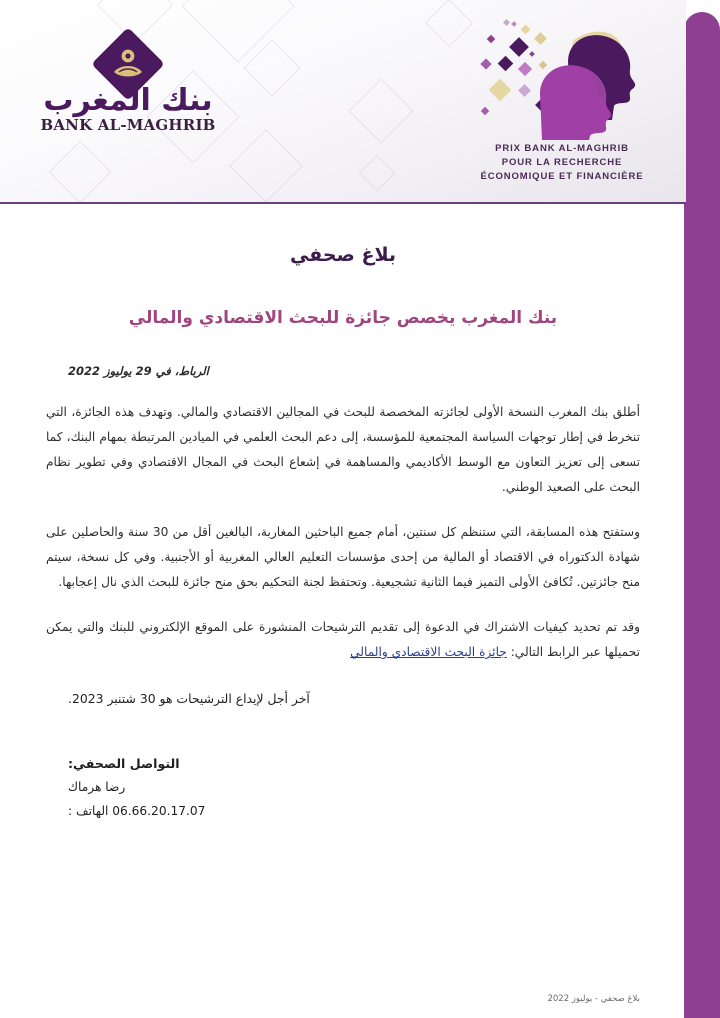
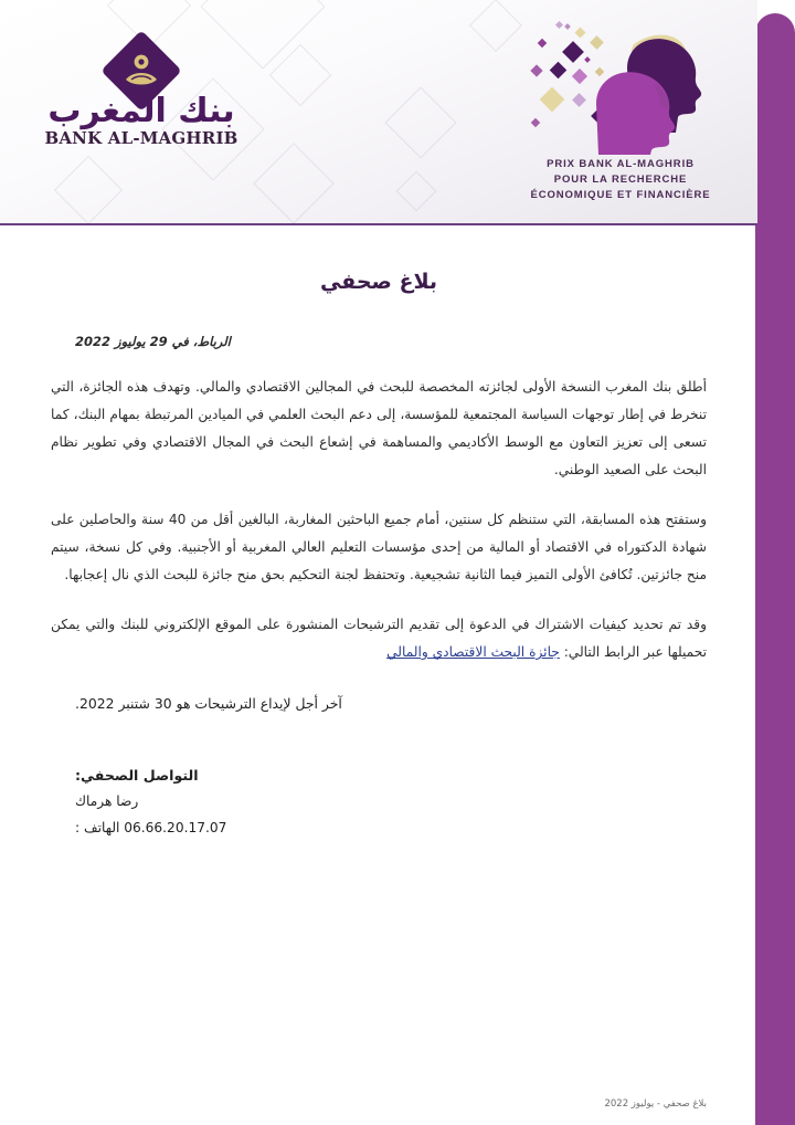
  بنك المغرب
  BANK AL-MAGHRIB
  PRIX BANK AL-MAGHRIB
  POUR LA RECHERCHE
  ÉCONOMIQUE ET FINANCIÈRE
  بلاغ صحفي
- بنك المغرب يخصص جائزة للبحث الاقتصادي والمالي
  الرباط، في 29 يوليوز 2022
  أطلق بنك المغرب النسخة الأولى لجائزته المخصصة للبحث في المجالين الاقتصادي والمالي. وتهدف هذه الجائزة، التي تنخرط في إطار توجهات السياسة المجتمعية للمؤسسة، إلى دعم البحث العلمي في الميادين المرتبطة بمهام البنك، كما تسعى إلى تعزيز التعاون مع الوسط الأكاديمي والمساهمة في إشعاع البحث في المجال الاقتصادي وفي تطوير نظام البحث على الصعيد الوطني.
- وستفتح هذه المسابقة، التي ستنظم كل سنتين، أمام جميع الباحثين المغاربة، البالغين أقل من 30 سنة والحاصلين على شهادة الدكتوراه في الاقتصاد أو المالية من إحدى مؤسسات التعليم العالي المغربية أو الأجنبية. وفي كل نسخة، سيتم منح جائزتين. تُكافئ الأولى التميز فيما الثانية تشجيعية. وتحتفظ لجنة التحكيم بحق منح جائزة للبحث الذي نال إعجابها.
+ وستفتح هذه المسابقة، التي ستنظم كل سنتين، أمام جميع الباحثين المغاربة، البالغين أقل من 40 سنة والحاصلين على شهادة الدكتوراه في الاقتصاد أو المالية من إحدى مؤسسات التعليم العالي المغربية أو الأجنبية. وفي كل نسخة، سيتم منح جائزتين. تُكافئ الأولى التميز فيما الثانية تشجيعية. وتحتفظ لجنة التحكيم بحق منح جائزة للبحث الذي نال إعجابها.
  وقد تم تحديد كيفيات الاشتراك في الدعوة إلى تقديم الترشيحات المنشورة على الموقع الإلكتروني للبنك والتي يمكن تحميلها عبر الرابط التالي: جائزة البحث الاقتصادي والمالي
- آخر أجل لإيداع الترشيحات هو 30 شتنبر 2023.
+ آخر أجل لإيداع الترشيحات هو 30 شتنبر 2022.
  التواصل الصحفي:
  رضا هرماك
  06.66.20.17.07 الهاتف :
  بلاغ صحفي - يوليوز 2022
